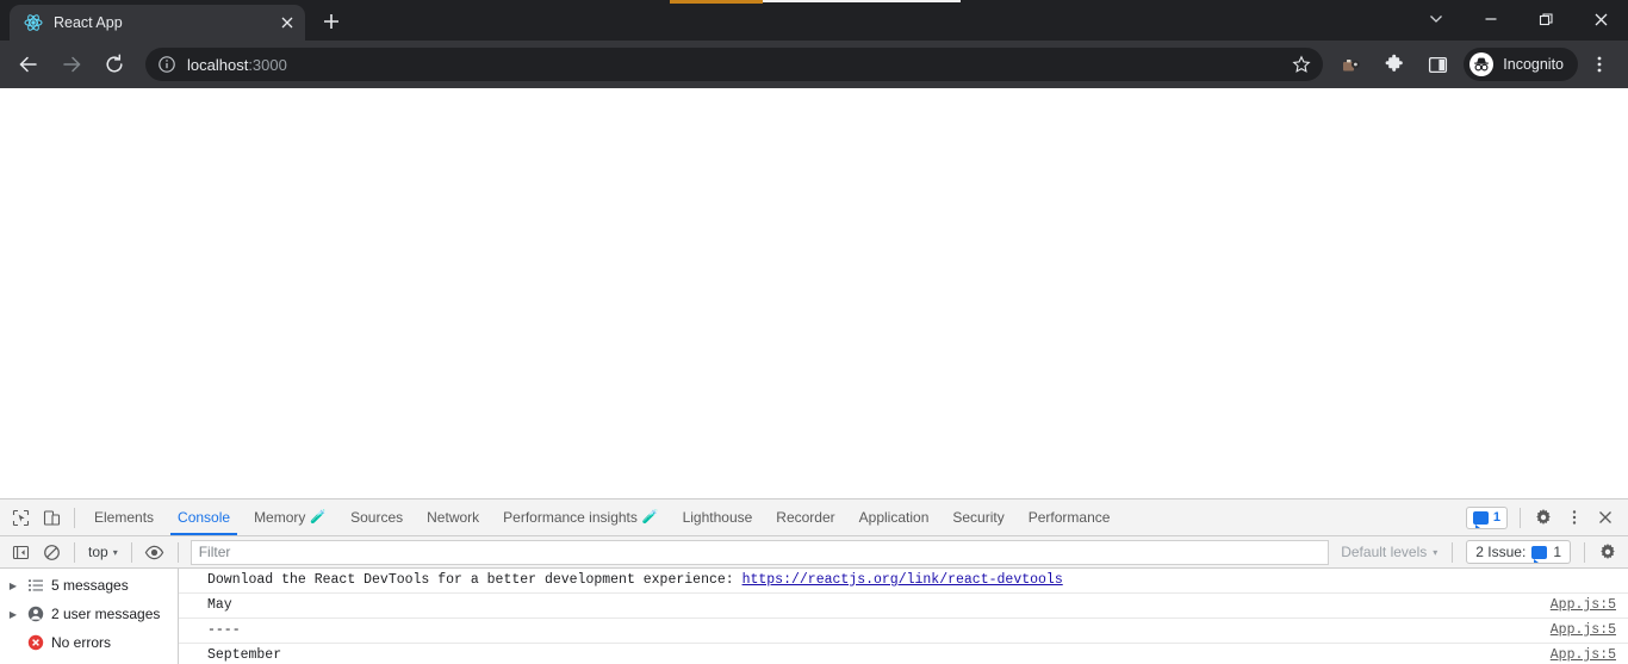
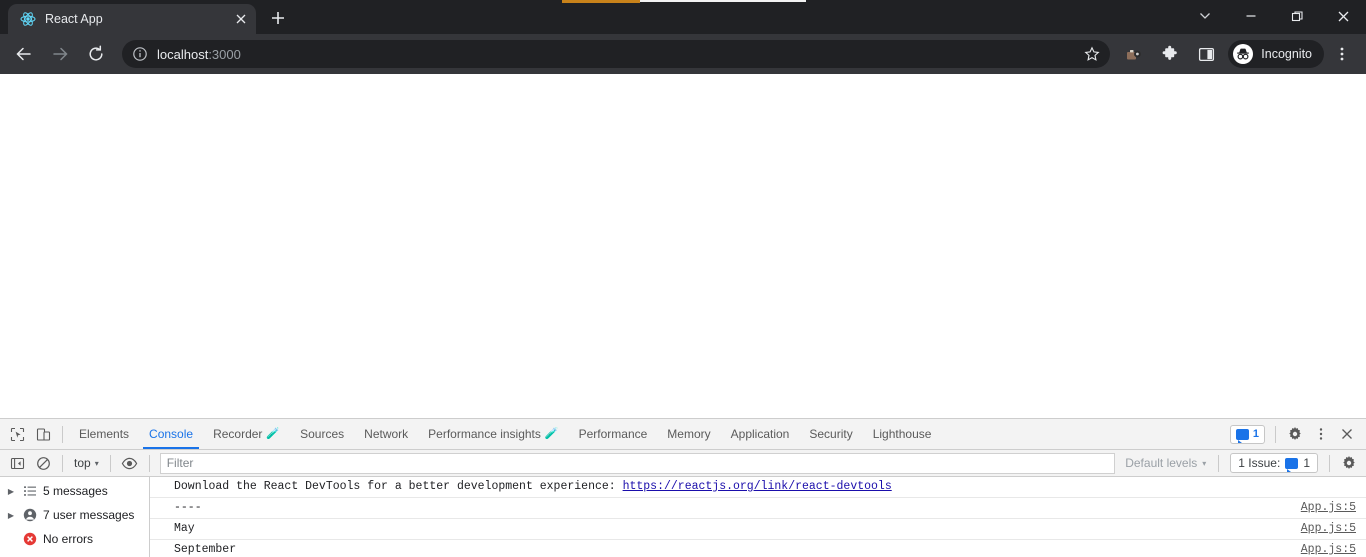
  React App
  localhost:3000
  Incognito
  Elements
  Console
- Memory
+ Recorder
  🧪
  Sources
  Network
  Performance insights
  🧪
- Lighthouse
+ Performance
- Recorder
+ Memory
  Application
  Security
- Performance
+ Lighthouse
  1
  top
  ▾
  Filter
  Default levels
  ▾
- 2 Issue:
+ 1 Issue:
  1
  ▶
  5 messages
  ▶
- 2 user messages
+ 7 user messages
  No errors
  Download the React DevTools for a better development experience: https://reactjs.org/link/react-devtools
- May
+ ----
  App.js:5
- ----
+ May
  App.js:5
  September
  App.js:5
